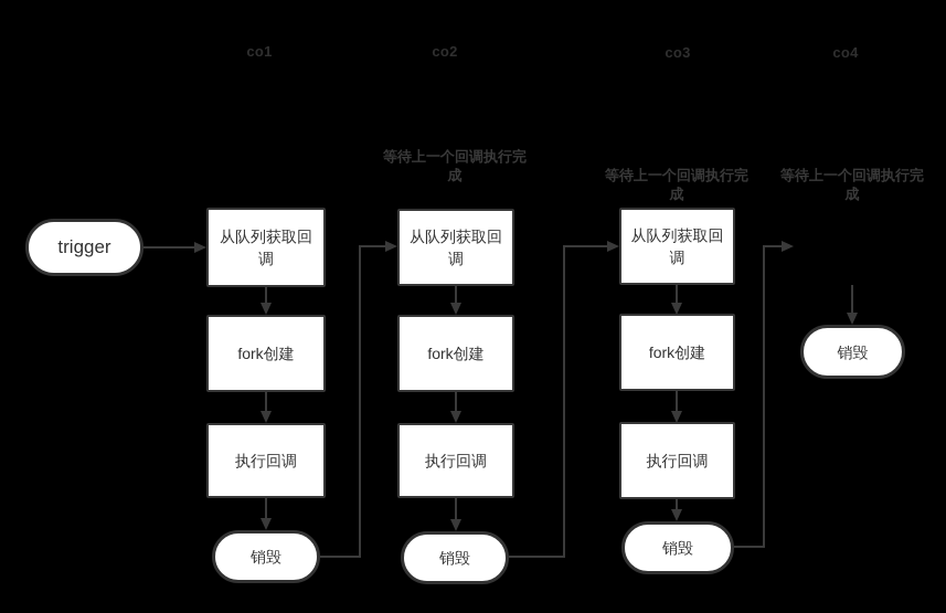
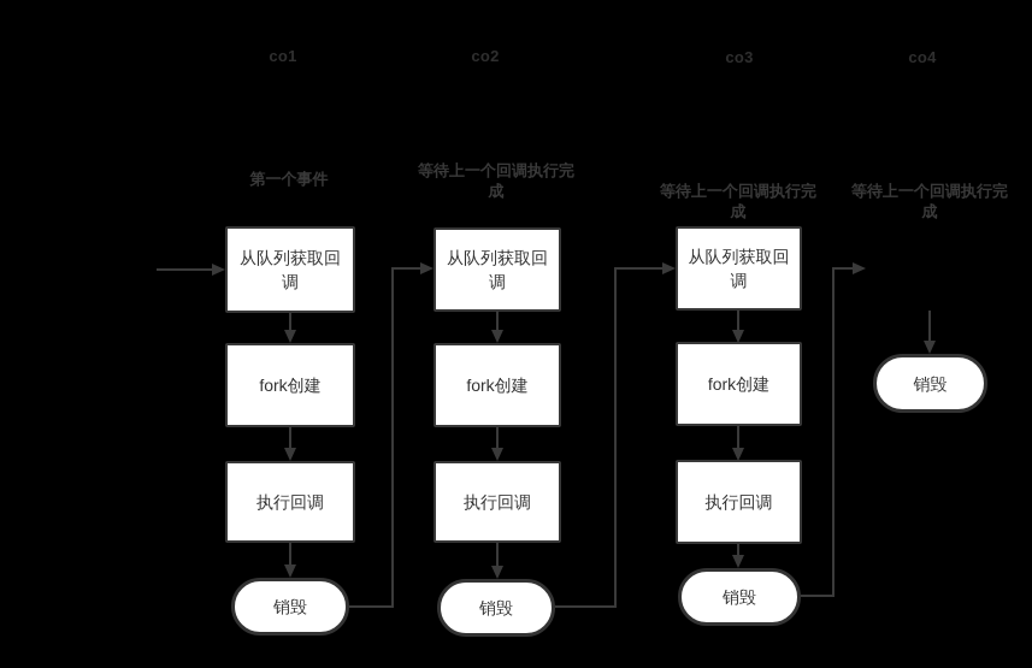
  co1
  co2
  co3
  co4
+ 第一个事件
  等待上一个回调执行完成
  等待上一个回调执行完成
  等待上一个回调执行完成
- trigger
  从队列获取回调
  fork创建
  执行回调
  销毁
  从队列获取回调
  fork创建
  执行回调
  销毁
  从队列获取回调
  fork创建
  执行回调
  销毁
  销毁
